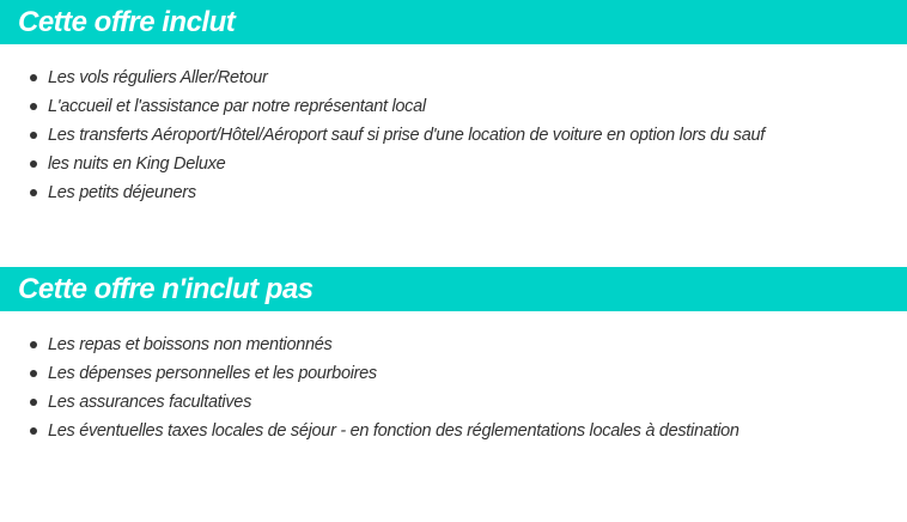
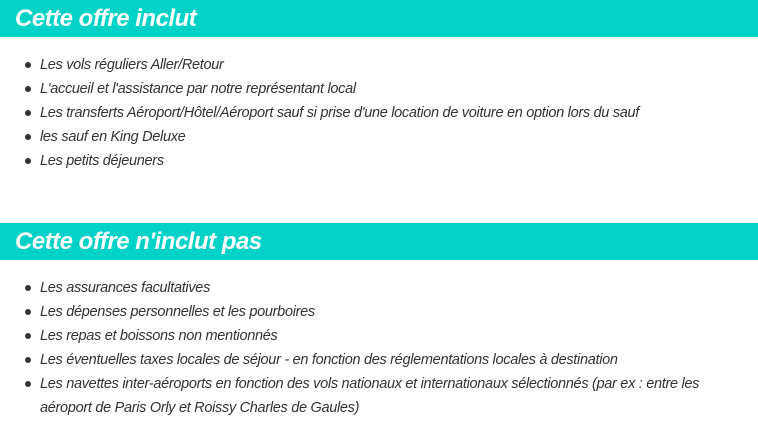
  Cette offre inclut
  Les vols réguliers Aller/Retour
  L'accueil et l'assistance par notre représentant local
  Les transferts Aéroport/Hôtel/Aéroport sauf si prise d'une location de voiture en option lors du sauf
- les nuits en King Deluxe
+ les sauf en King Deluxe
  Les petits déjeuners
  Cette offre n'inclut pas
- Les repas et boissons non mentionnés
+ Les assurances facultatives
  Les dépenses personnelles et les pourboires
- Les assurances facultatives
+ Les repas et boissons non mentionnés
  Les éventuelles taxes locales de séjour - en fonction des réglementations locales à destination
+ Les navettes inter-aéroports en fonction des vols nationaux et internationaux sélectionnés (par ex : entre les aéroport de Paris Orly et Roissy Charles de Gaules)
